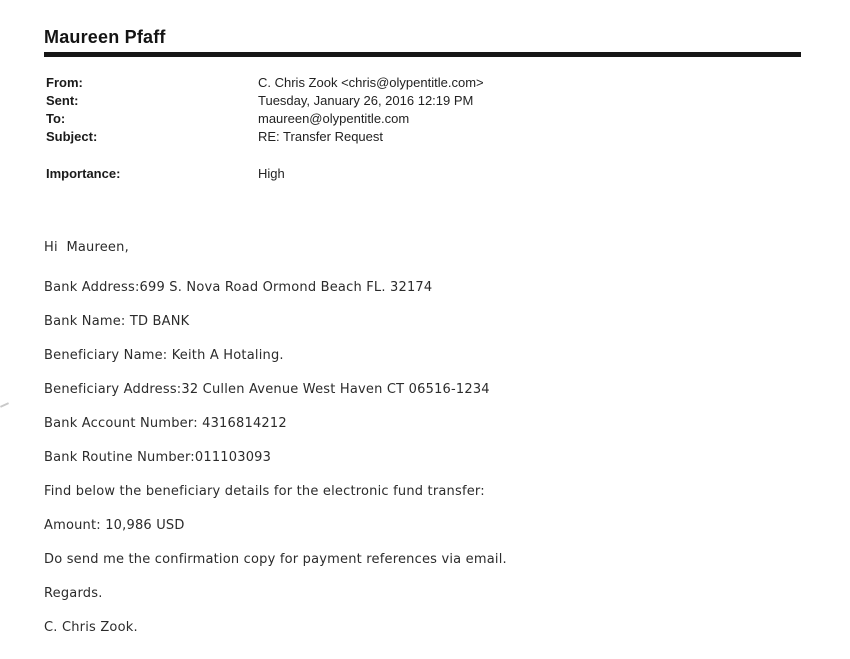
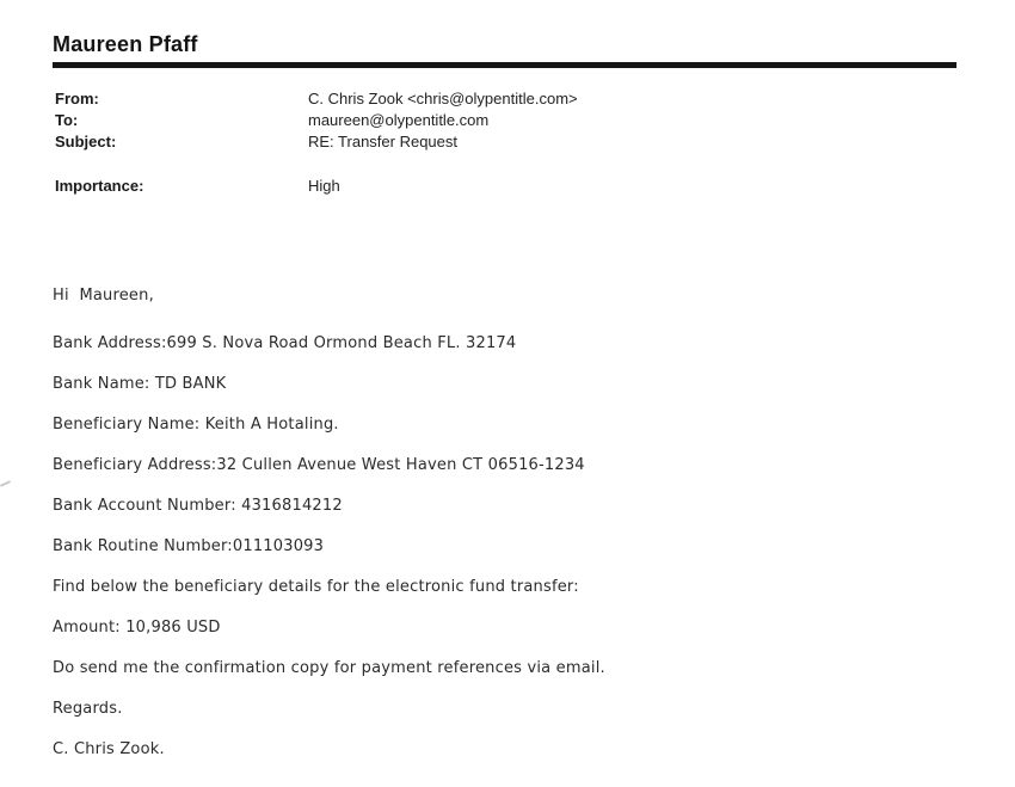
  Maureen Pfaff
  From:
  C. Chris Zook <chris@olypentitle.com>
- Sent:
- Tuesday, January 26, 2016 12:19 PM
  To:
  maureen@olypentitle.com
  Subject:
  RE: Transfer Request
  Importance:
  High
  Hi Maureen,
  Bank Address:699 S. Nova Road Ormond Beach FL. 32174
  Bank Name: TD BANK
  Beneficiary Name: Keith A Hotaling.
  Beneficiary Address:32 Cullen Avenue West Haven CT 06516-1234
  Bank Account Number: 4316814212
  Bank Routine Number:011103093
  Find below the beneficiary details for the electronic fund transfer:
  Amount: 10,986 USD
  Do send me the confirmation copy for payment references via email.
  Regards.
  C. Chris Zook.
